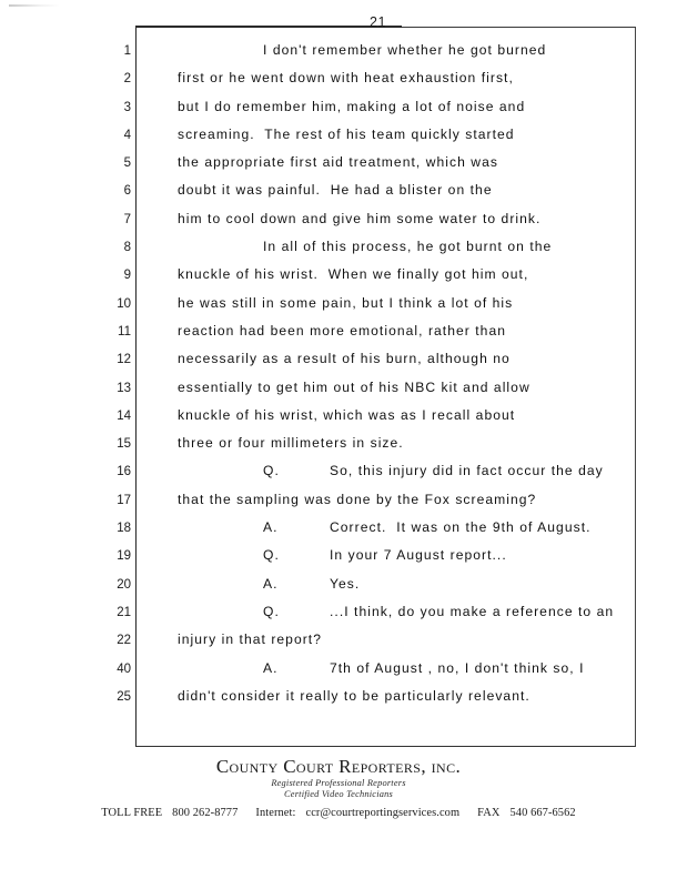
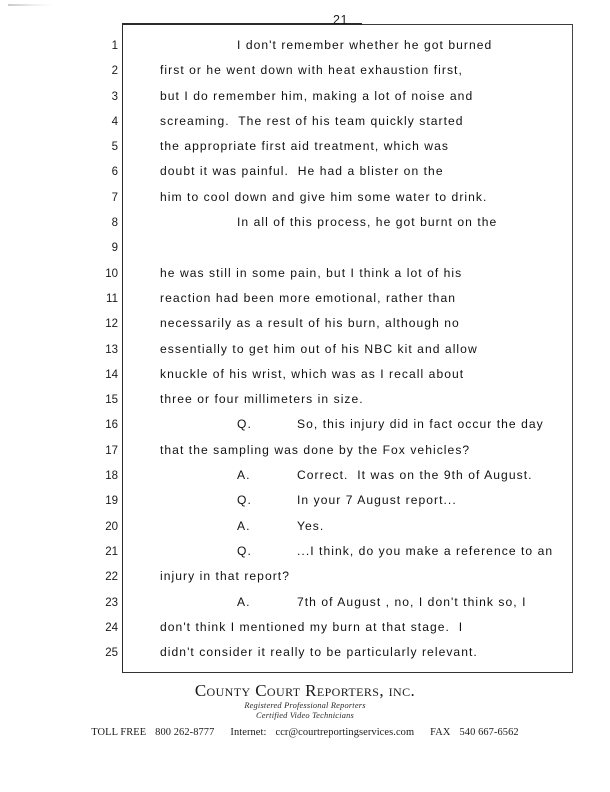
  21
  1
  I don't remember whether he got burned
  2
  first or he went down with heat exhaustion first,
  3
  but I do remember him, making a lot of noise and
  4
  screaming. The rest of his team quickly started
  5
  the appropriate first aid treatment, which was
  6
  doubt it was painful. He had a blister on the
  7
  him to cool down and give him some water to drink.
  8
  In all of this process, he got burnt on the
  9
- knuckle of his wrist. When we finally got him out,
  10
  he was still in some pain, but I think a lot of his
  11
  reaction had been more emotional, rather than
  12
  necessarily as a result of his burn, although no
  13
  essentially to get him out of his NBC kit and allow
  14
  knuckle of his wrist, which was as I recall about
  15
  three or four millimeters in size.
  16
  Q. So, this injury did in fact occur the day
  17
- that the sampling was done by the Fox screaming?
+ that the sampling was done by the Fox vehicles?
  18
  A. Correct. It was on the 9th of August.
  19
  Q. In your 7 August report...
  20
  A. Yes.
  21
  Q. ...I think, do you make a reference to an
  22
  injury in that report?
- 40
+ 23
  A. 7th of August , no, I don't think so, I
+ 24
+ don't think I mentioned my burn at that stage. I
  25
  didn't consider it really to be particularly relevant.
  County Court Reporters, inc.
  Registered Professional Reporters
  Certified Video Technicians
  TOLL FREE 800 262-8777 Internet: ccr@courtreportingservices.com FAX 540 667-6562
